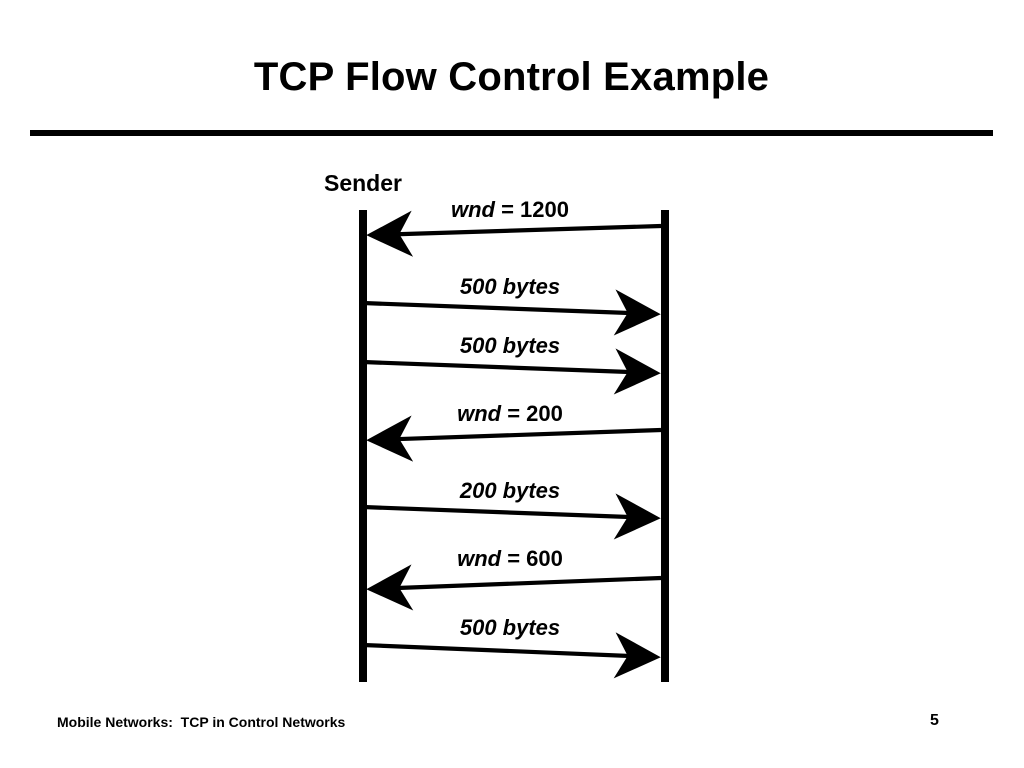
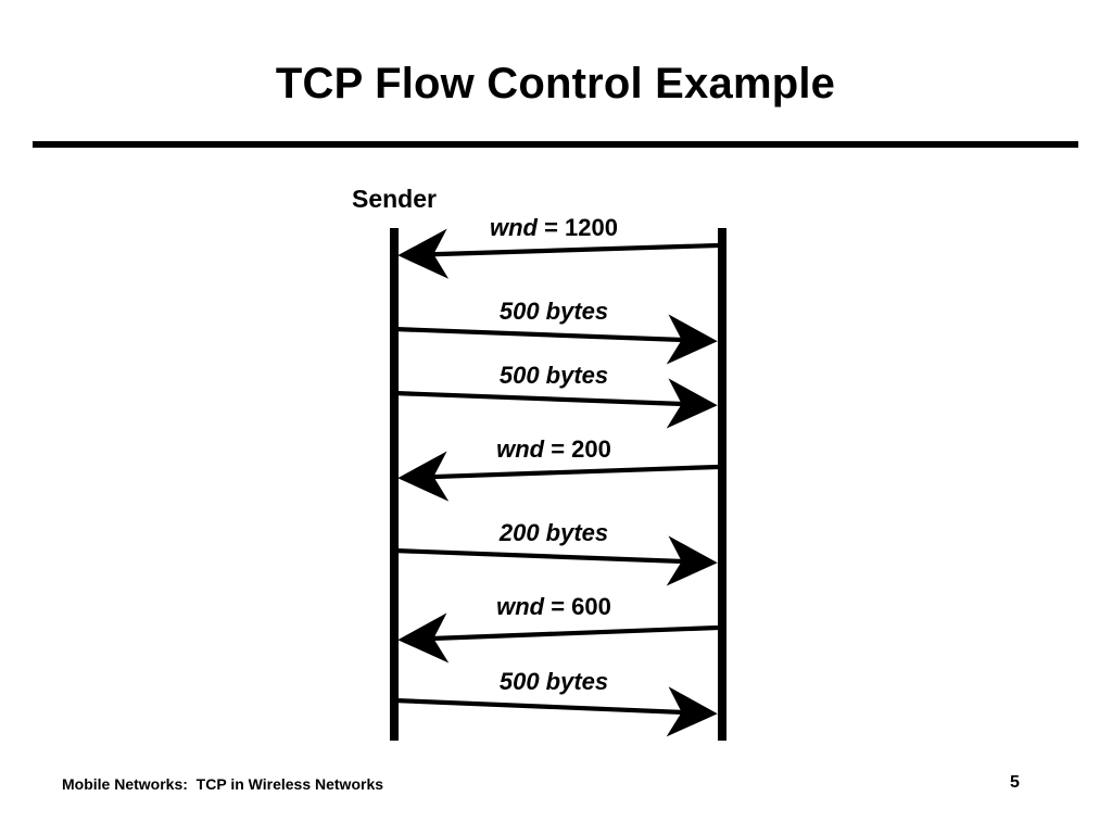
  TCP Flow Control Example
  Sender
  wnd = 1200
  500 bytes
  500 bytes
  wnd = 200
  200 bytes
  wnd = 600
  500 bytes
- Mobile Networks: TCP in Control Networks
+ Mobile Networks: TCP in Wireless Networks
  5
